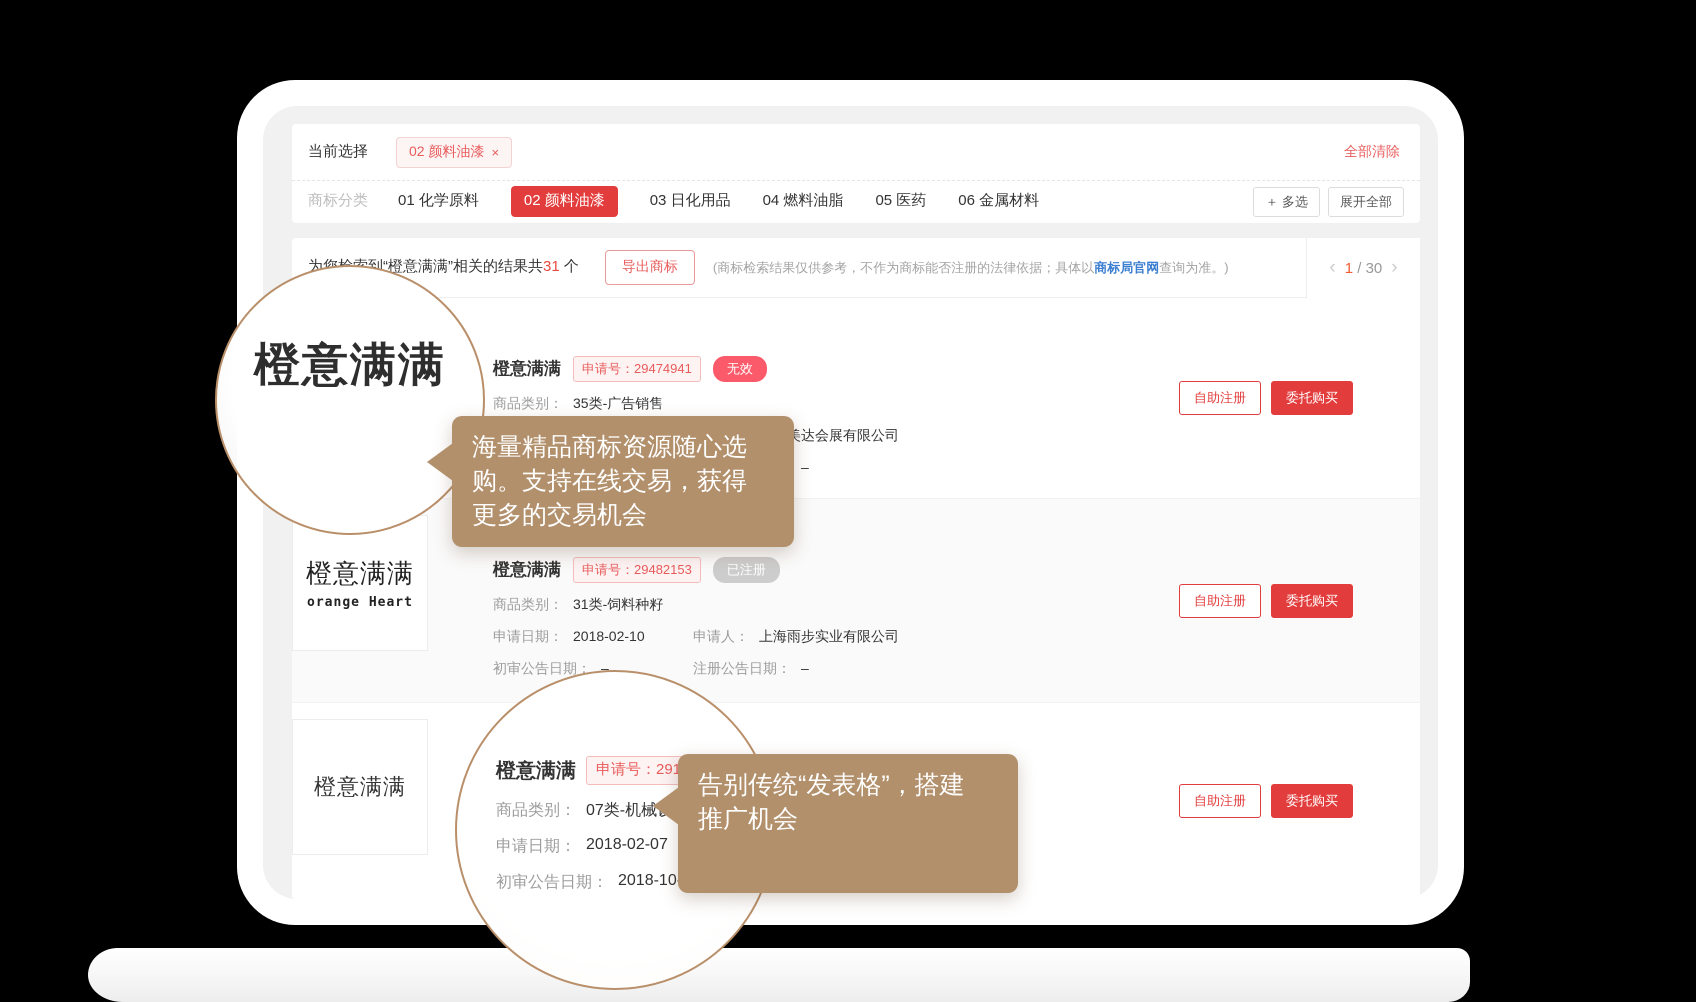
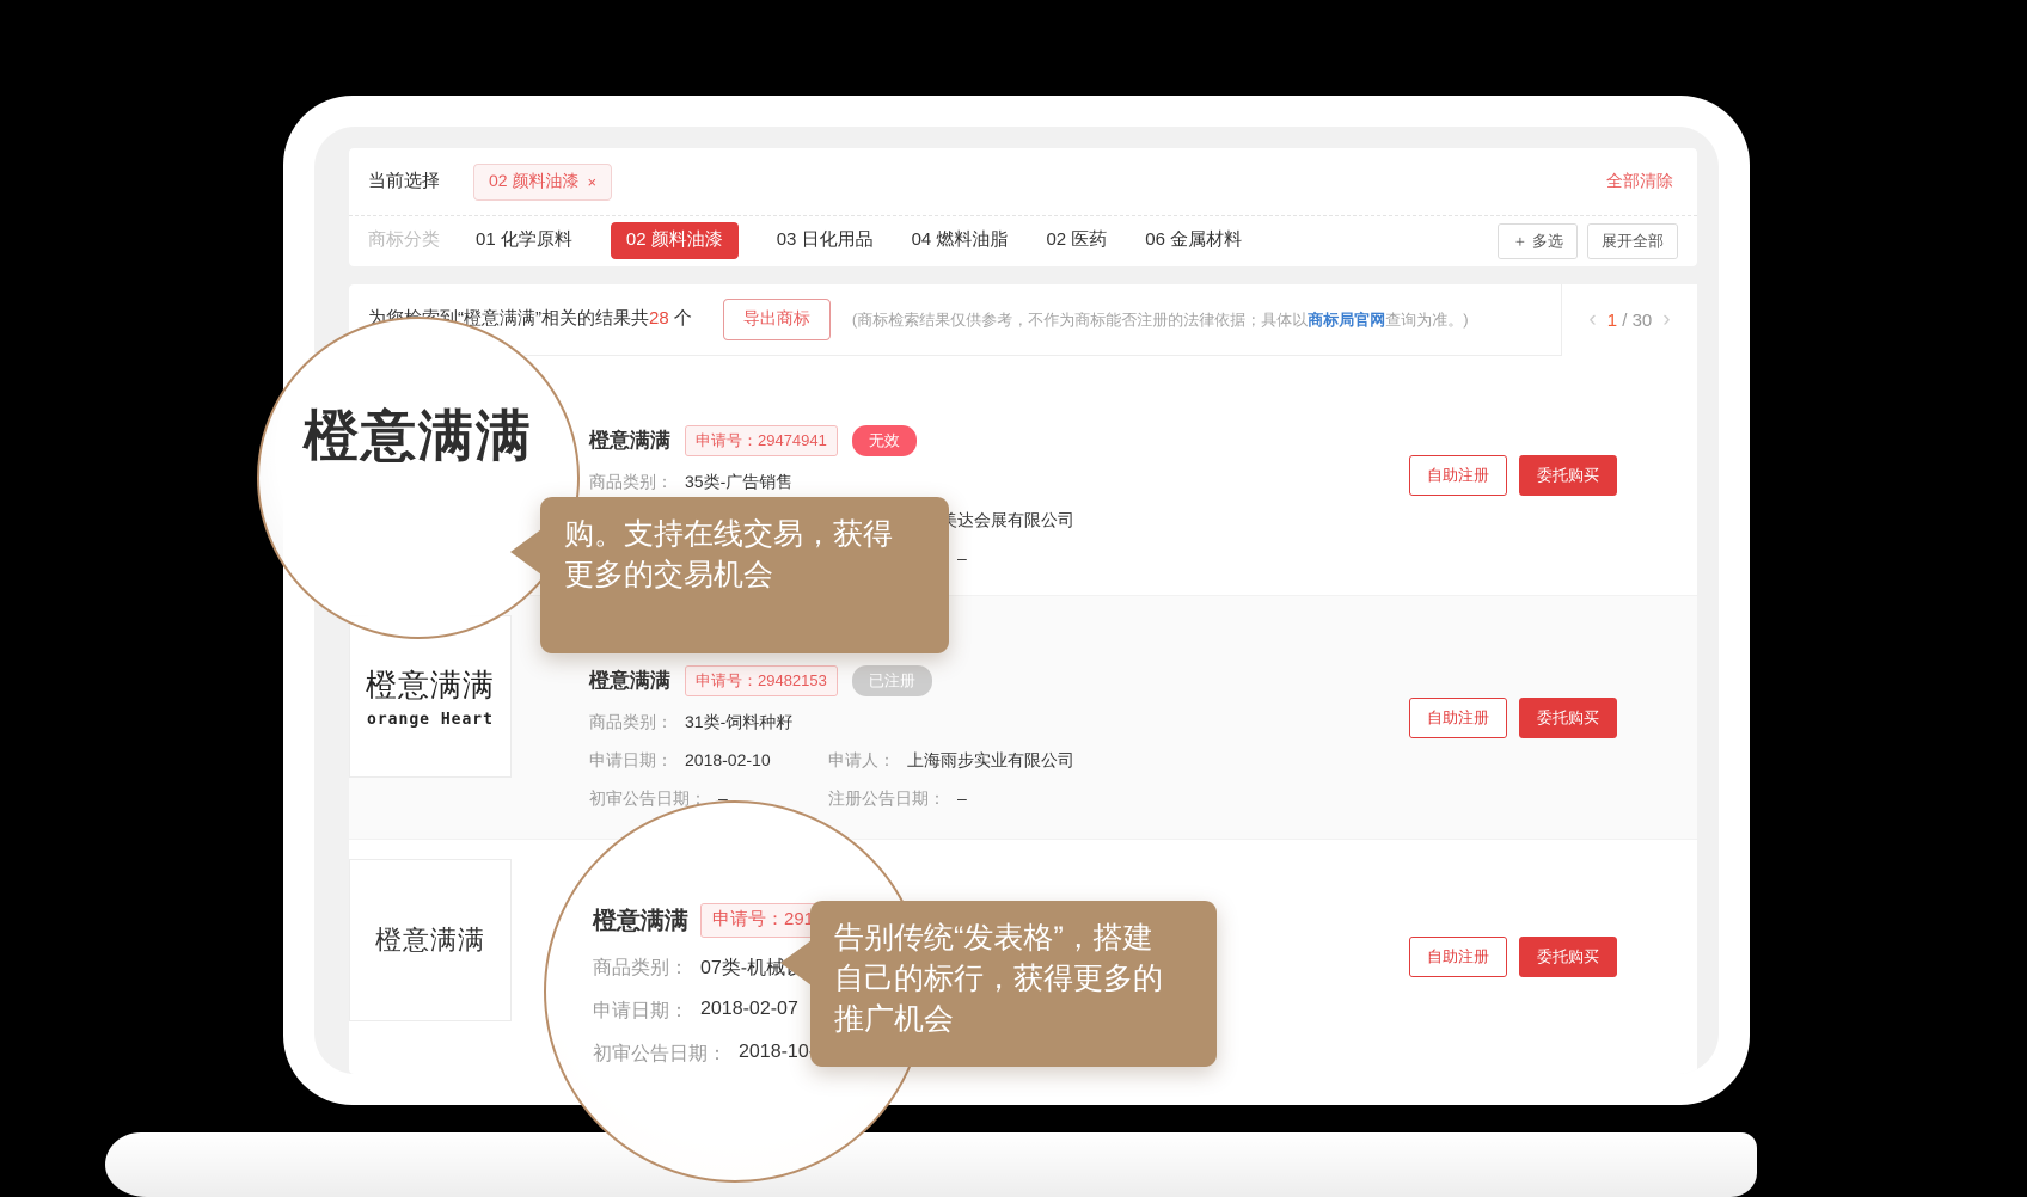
  当前选择
  02 颜料油漆
  ×
  全部清除
  商标分类
  01 化学原料
  02 颜料油漆
  03 日化用品
  04 燃料油脂
- 05 医药
+ 02 医药
  06 金属材料
  ＋ 多选
  展开全部
- 为 “橙意满满”相关的结果共31 个
+ 为 “橙意满满”相关的结果共28 个
  导出商标
  (商标检索结果仅供参考，不作为商标能否注册的法律依据；具体以商标局官网查询为准。)
  ‹
  1 / 30
  ›
  橙意满满
  申请号：29474941
  无效
  商品类别：
  35类-广告销售
  美达会展有限公司
  –
  自助注册
  委托购买
  橙意满满
  orange Heart
  橙意满满
  申请号：29482153
  已注册
  商品类别：
  31类-饲料种籽
  申请日期：
  2018-02-10
  申请人：
  上海雨步实业有限公司
  初审公告日期：
  –
  注册公告日期：
  –
  自助注册
  委托购买
  橙意满满
  自助注册
  委托购买
  橙意满满
- 海量精品商标资源随心选
  购。支持在线交易，获得
  更多的交易机会
  橙意满满
  商品类别：
  07类-机械设
  申请日期：
  2018-02-07
  初审公告日期：
  2018-10
  告别传统“发表格”，搭建
+ 自己的标行，获得更多的
  推广机会
